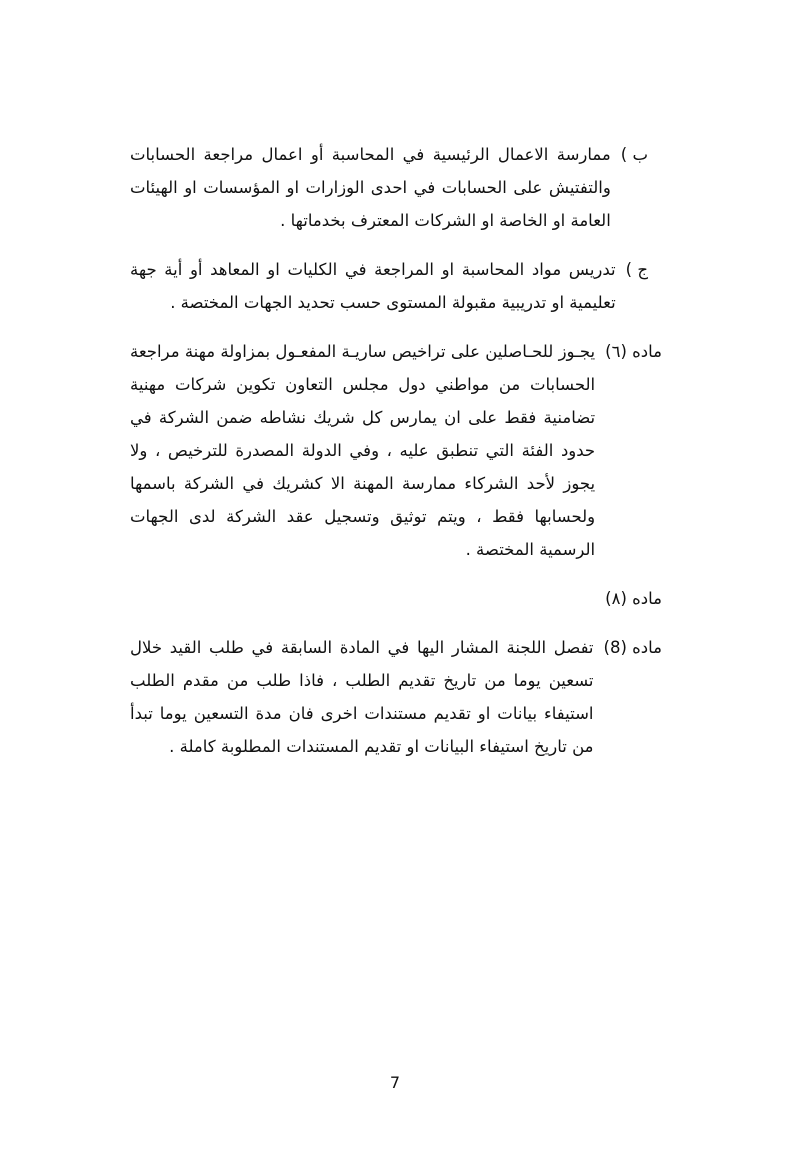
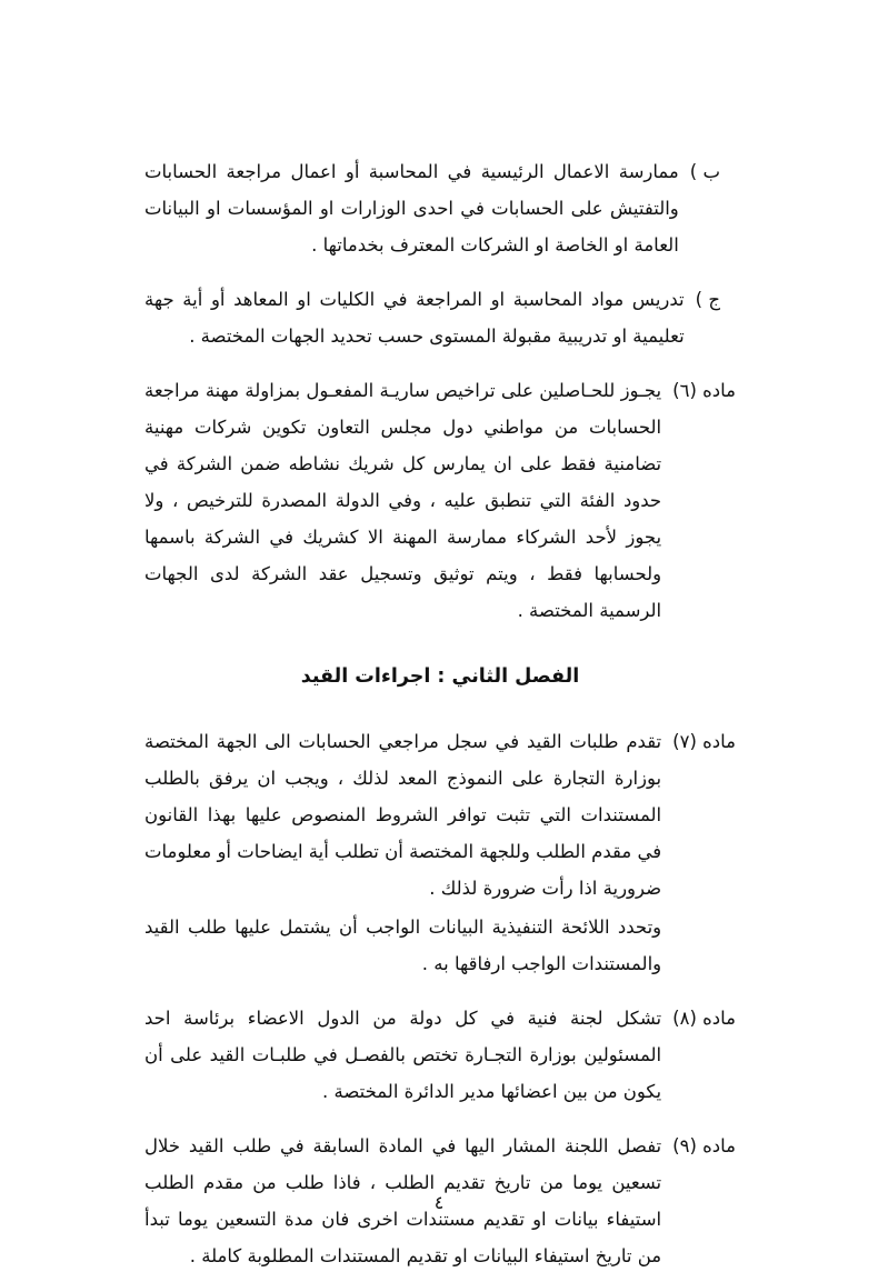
  ب )
- ممارسة الاعمال الرئيسية في المحاسبة أو اعمال مراجعة الحسابات والتفتيش على الحسابات في احدى الوزارات او المؤسسات او الهيئات العامة او الخاصة او الشركات المعترف بخدماتها .
+ ممارسة الاعمال الرئيسية في المحاسبة أو اعمال مراجعة الحسابات والتفتيش على الحسابات في احدى الوزارات او المؤسسات او البيانات العامة او الخاصة او الشركات المعترف بخدماتها .
  ج )
  تدريس مواد المحاسبة او المراجعة في الكليات او المعاهد أو أية جهة تعليمية او تدريبية مقبولة المستوى حسب تحديد الجهات المختصة .
  ماده (٦)
  يجـوز للحـاصلين على تراخيص ساريـة المفعـول بمزاولة مهنة مراجعة الحسابات من مواطني دول مجلس التعاون تكوين شركات مهنية تضامنية فقط على ان يمارس كل شريك نشاطه ضمن الشركة في حدود الفئة التي تنطبق عليه ، وفي الدولة المصدرة للترخيص ، ولا يجوز لأحد الشركاء ممارسة المهنة الا كشريك في الشركة باسمها ولحسابها فقط ، ويتم توثيق وتسجيل عقد الشركة لدى الجهات الرسمية المختصة .
+ الفصل الثاني : اجراءات القيد
+ ماده (٧)
+ تقدم طلبات القيد في سجل مراجعي الحسابات الى الجهة المختصة بوزارة التجارة على النموذج المعد لذلك ، ويجب ان يرفق بالطلب المستندات التي تثبت توافر الشروط المنصوص عليها بهذا القانون في مقدم الطلب وللجهة المختصة أن تطلب أية ايضاحات أو معلومات ضرورية اذا رأت ضرورة لذلك .
+ وتحدد اللائحة التنفيذية البيانات الواجب أن يشتمل عليها طلب القيد والمستندات الواجب ارفاقها به .
  ماده (٨)
+ تشكل لجنة فنية في كل دولة من الدول الاعضاء برئاسة احد المسئولين بوزارة التجـارة تختص بالفصـل في طلبـات القيد على أن يكون من بين اعضائها مدير الدائرة المختصة .
- ماده (8)
+ ماده (٩)
  تفصل اللجنة المشار اليها في المادة السابقة في طلب القيد خلال تسعين يوما من تاريخ تقديم الطلب ، فاذا طلب من مقدم الطلب استيفاء بيانات او تقديم مستندات اخرى فان مدة التسعين يوما تبدأ من تاريخ استيفاء البيانات او تقديم المستندات المطلوبة كاملة .
- 7
+ ٤
